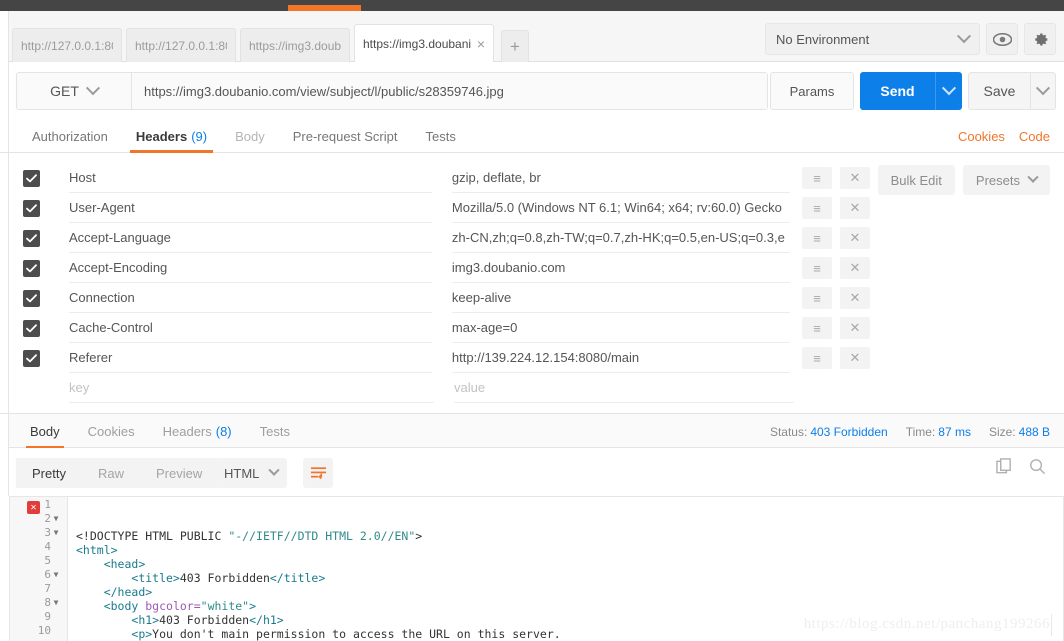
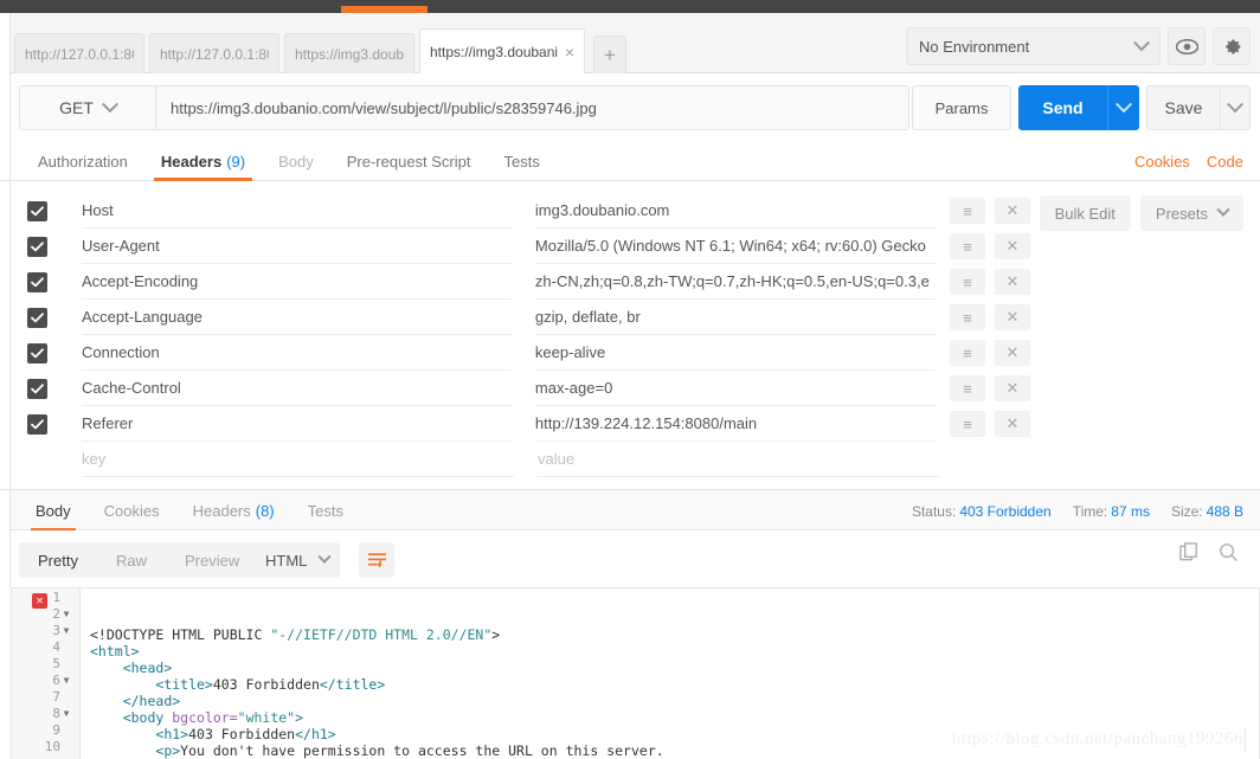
  https://img3.doubani
  ×
  +
  No Environment
  GET
  https://img3.doubanio.com/view/subject/l/public/s28359746.jpg
  Params
  Send
  Save
  Authorization
  Headers
  (9)
  Body
  Pre-request Script
  Tests
  Cookies
  Code
  Bulk Edit
  Presets
  Host
- gzip, deflate, br
+ img3.doubanio.com
  ≡
  ✕
  User-Agent
  Mozilla/5.0 (Windows NT 6.1; Win64; x64; rv:60.0) Gecko
  ≡
  ✕
- Accept-Language
+ Accept-Encoding
  zh-CN,zh;q=0.8,zh-TW;q=0.7,zh-HK;q=0.5,en-US;q=0.3,e
  ≡
  ✕
- Accept-Encoding
+ Accept-Language
- img3.doubanio.com
+ gzip, deflate, br
  ≡
  ✕
  Connection
  keep-alive
  ≡
  ✕
  Cache-Control
  max-age=0
  ≡
  ✕
  Referer
  http://139.224.12.154:8080/main
  ≡
  ✕
  key
  value
  Body
  Cookies
  Headers
  (8)
  Tests
  Status: 403 Forbidden
  Time: 87 ms
  Size: 488 B
  Pretty
  Raw
  Preview
  HTML
  1
  2
  ▼
  3
  ▼
  4
  5
  6
  ▼
  7
  8
  ▼
  9
  10
  ✕
  <!DOCTYPE HTML PUBLIC "-//IETF//DTD HTML 2.0//EN">
  <html>
  <head>
  <title>403 Forbidden</title>
  </head>
  <body bgcolor="white">
  <h1>403 Forbidden</h1>
- <p>You don't main permission to access the URL on this server.
+ <p>You don't have permission to access the URL on this server.
